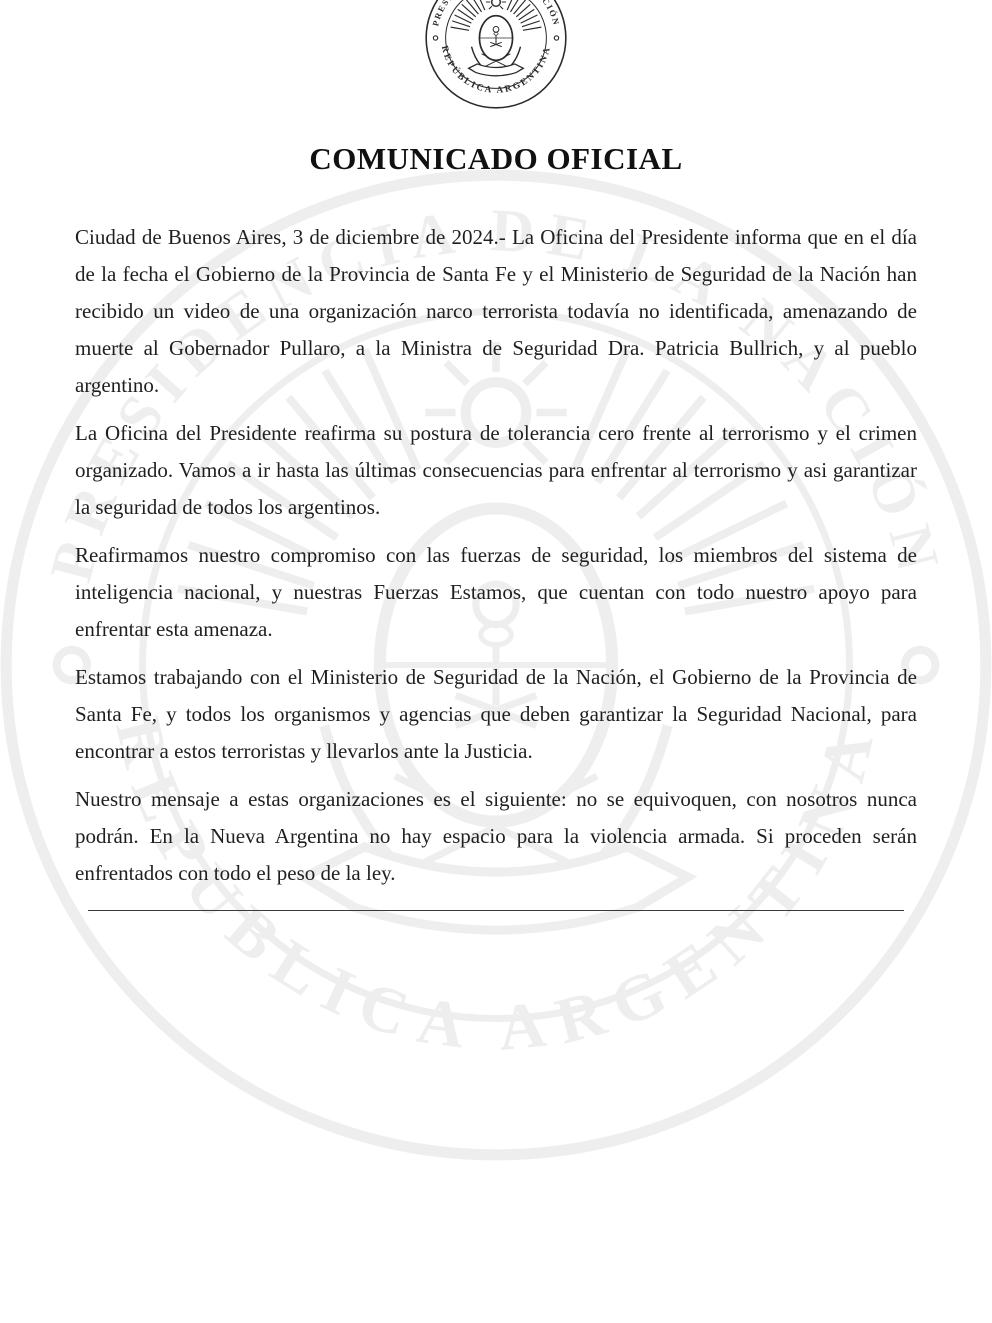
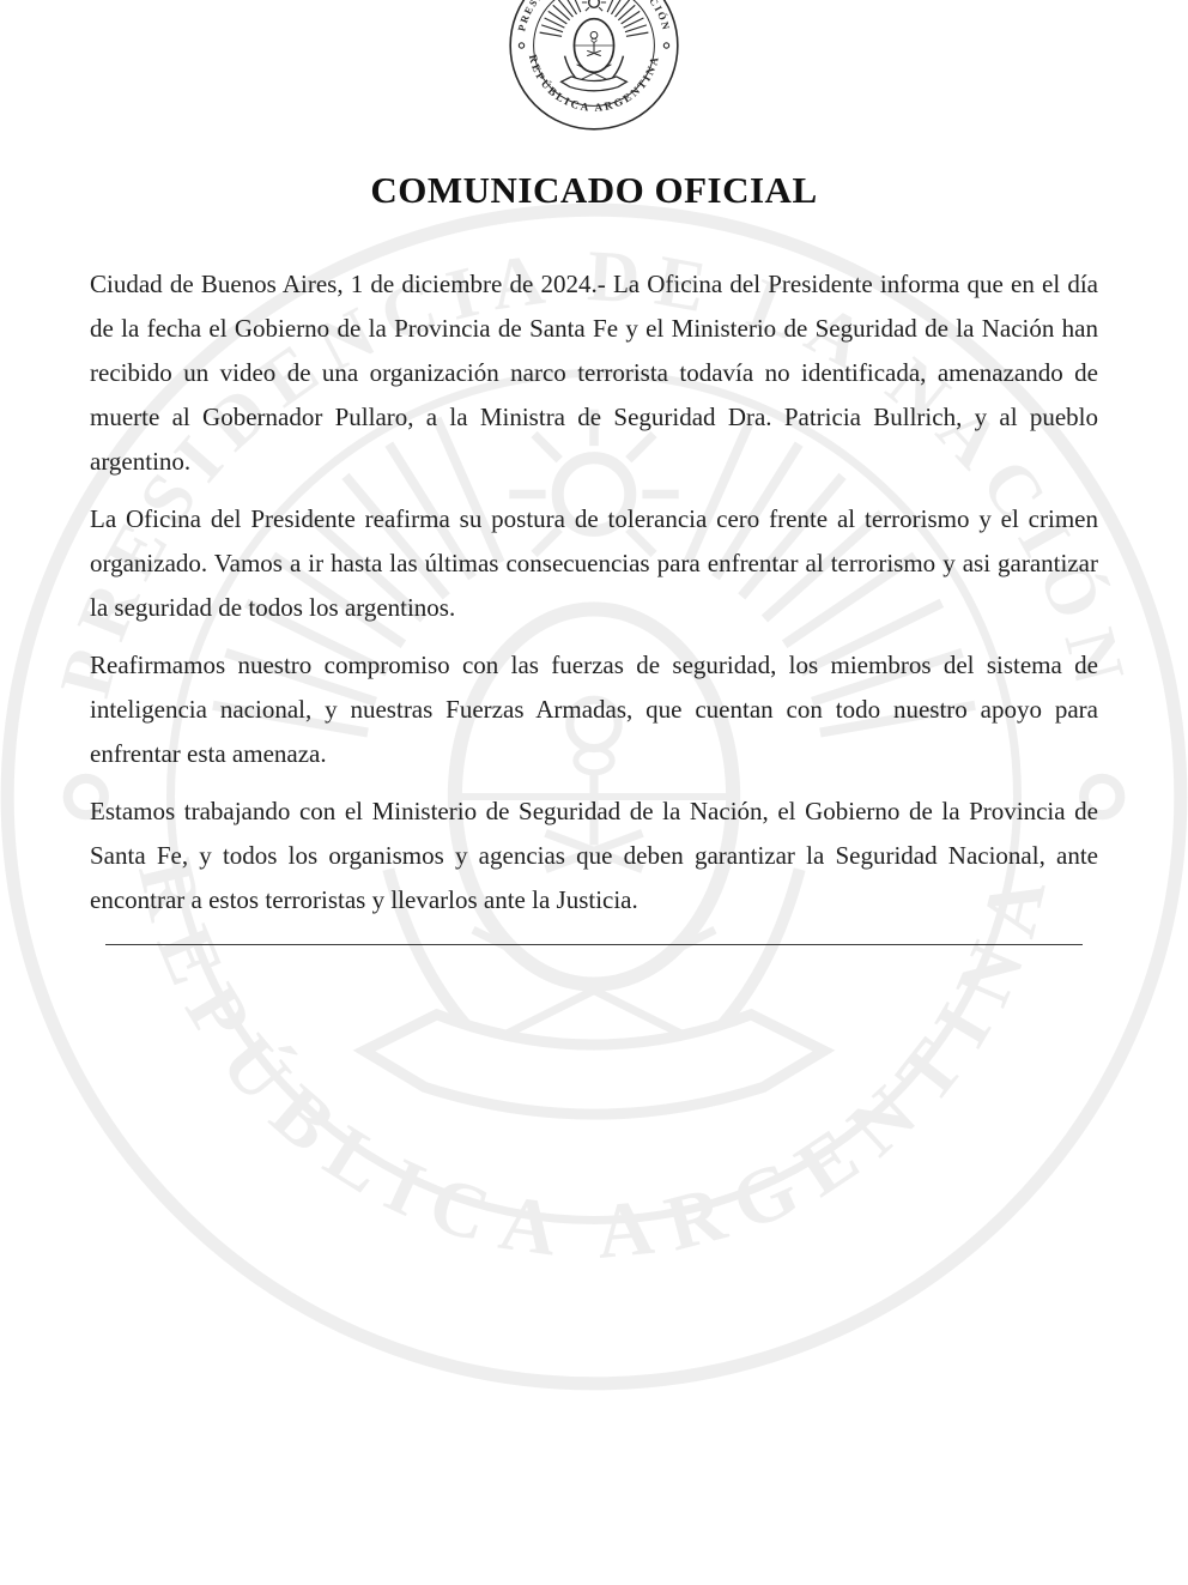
  COMUNICADO OFICIAL
- Ciudad de Buenos Aires, 3 de diciembre de 2024.- La Oficina del Presidente informa que en el día de la fecha el Gobierno de la Provincia de Santa Fe y el Ministerio de Seguridad de la Nación han recibido un video de una organización narco terrorista todavía no identificada, amenazando de muerte al Gobernador Pullaro, a la Ministra de Seguridad Dra. Patricia Bullrich, y al pueblo argentino.
+ Ciudad de Buenos Aires, 1 de diciembre de 2024.- La Oficina del Presidente informa que en el día de la fecha el Gobierno de la Provincia de Santa Fe y el Ministerio de Seguridad de la Nación han recibido un video de una organización narco terrorista todavía no identificada, amenazando de muerte al Gobernador Pullaro, a la Ministra de Seguridad Dra. Patricia Bullrich, y al pueblo argentino.
  La Oficina del Presidente reafirma su postura de tolerancia cero frente al terrorismo y el crimen organizado. Vamos a ir hasta las últimas consecuencias para enfrentar al terrorismo y asi garantizar la seguridad de todos los argentinos.
- Reafirmamos nuestro compromiso con las fuerzas de seguridad, los miembros del sistema de inteligencia nacional, y nuestras Fuerzas Estamos, que cuentan con todo nuestro apoyo para enfrentar esta amenaza.
+ Reafirmamos nuestro compromiso con las fuerzas de seguridad, los miembros del sistema de inteligencia nacional, y nuestras Fuerzas Armadas, que cuentan con todo nuestro apoyo para enfrentar esta amenaza.
- Estamos trabajando con el Ministerio de Seguridad de la Nación, el Gobierno de la Provincia de Santa Fe, y todos los organismos y agencias que deben garantizar la Seguridad Nacional, para encontrar a estos terroristas y llevarlos ante la Justicia.
+ Estamos trabajando con el Ministerio de Seguridad de la Nación, el Gobierno de la Provincia de Santa Fe, y todos los organismos y agencias que deben garantizar la Seguridad Nacional, ante encontrar a estos terroristas y llevarlos ante la Justicia.
- Nuestro mensaje a estas organizaciones es el siguiente: no se equivoquen, con nosotros nunca podrán. En la Nueva Argentina no hay espacio para la violencia armada. Si proceden serán enfrentados con todo el peso de la ley.
